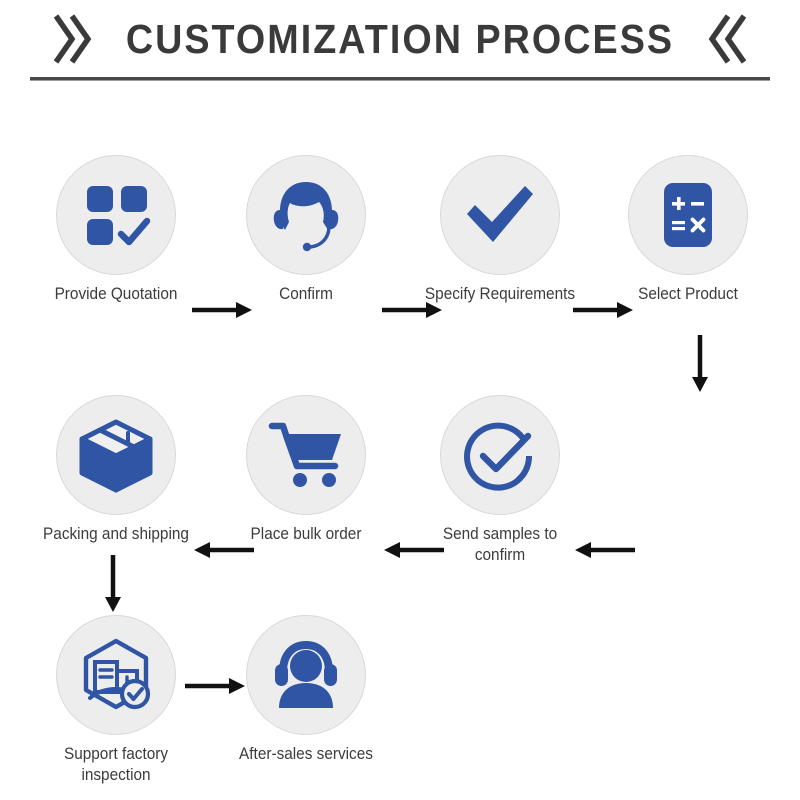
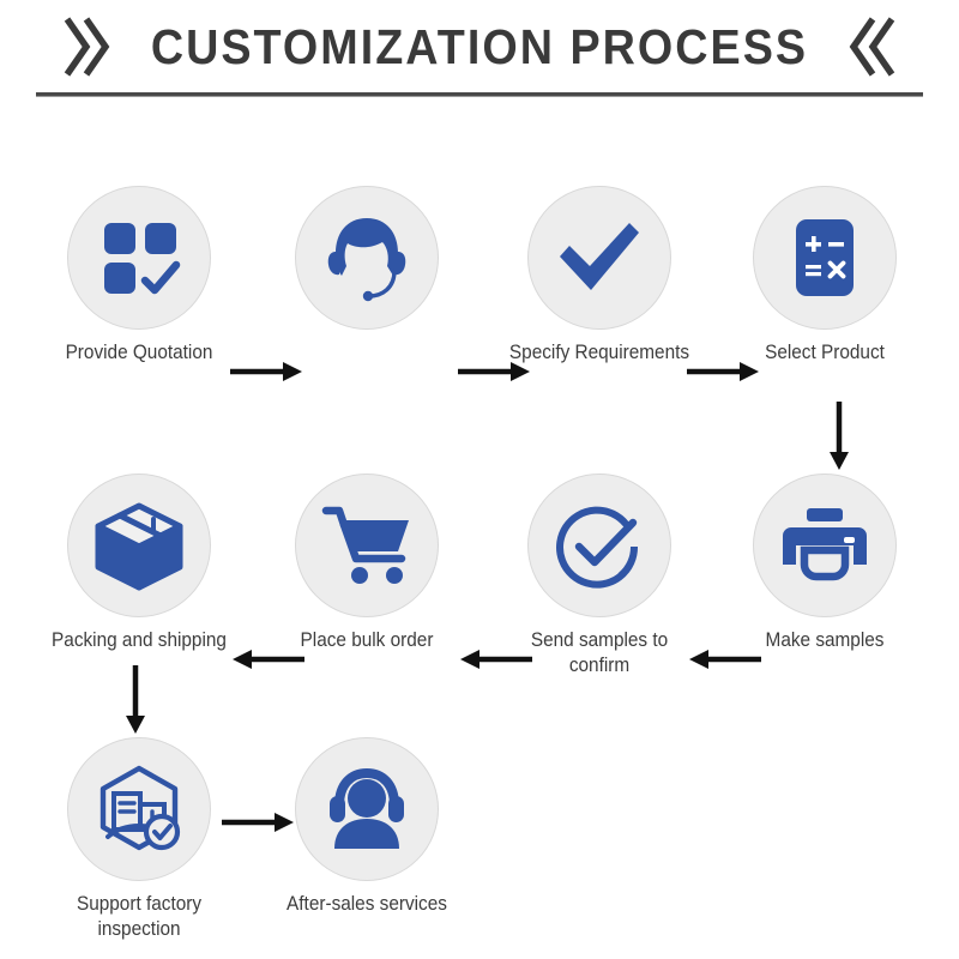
  CUSTOMIZATION PROCESS
  Provide Quotation
- Confirm
  Specify Requirements
  Select Product
+ Make samples
  Send samples to confirm
  Place bulk order
  Packing and shipping
  Support factory
  inspection
  After-sales services
